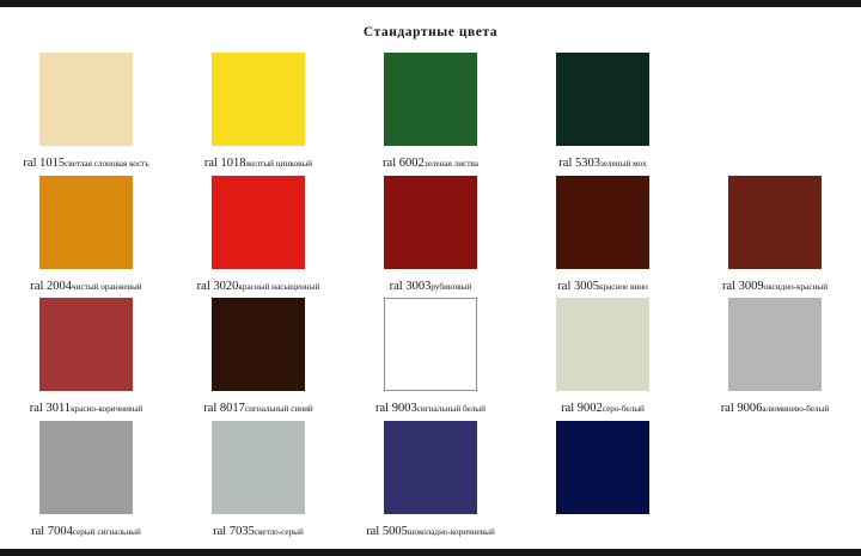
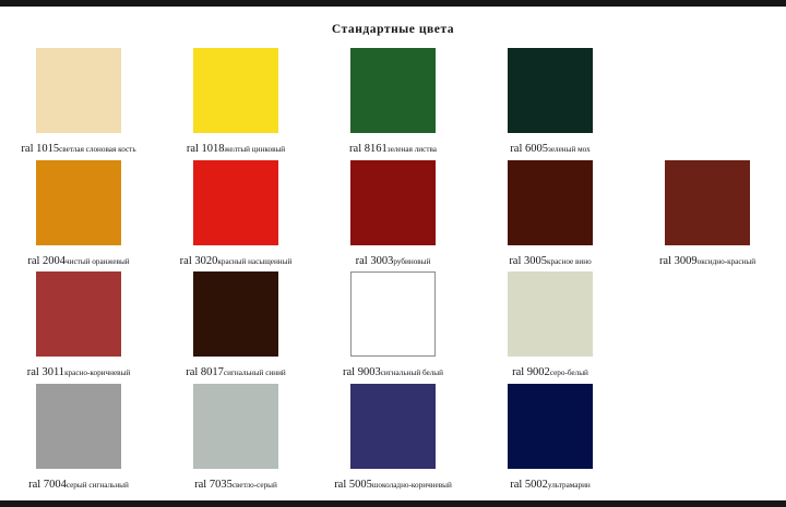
  Стандартные цвета
  ral 1015светлая слоновая кость
  ral 1018желтый цинковый
- ral 6002зеленая листва
+ ral 8161зеленая листва
- ral 5303зеленый мох
+ ral 6005зеленый мох
  ral 2004чистый оранжевый
  ral 3020красный насыщенный
  ral 3003рубиновый
  ral 3005красное вино
  ral 3009оксидно-красный
  ral 3011красно-коричневый
  ral 8017сигнальный синий
  ral 9003сигнальный белый
  ral 9002серо-белый
- ral 9006алюминево-белый
  ral 7004серый сигнальный
  ral 7035светло-серый
  ral 5005шоколадно-коричневый
+ ral 5002ультрамарин
